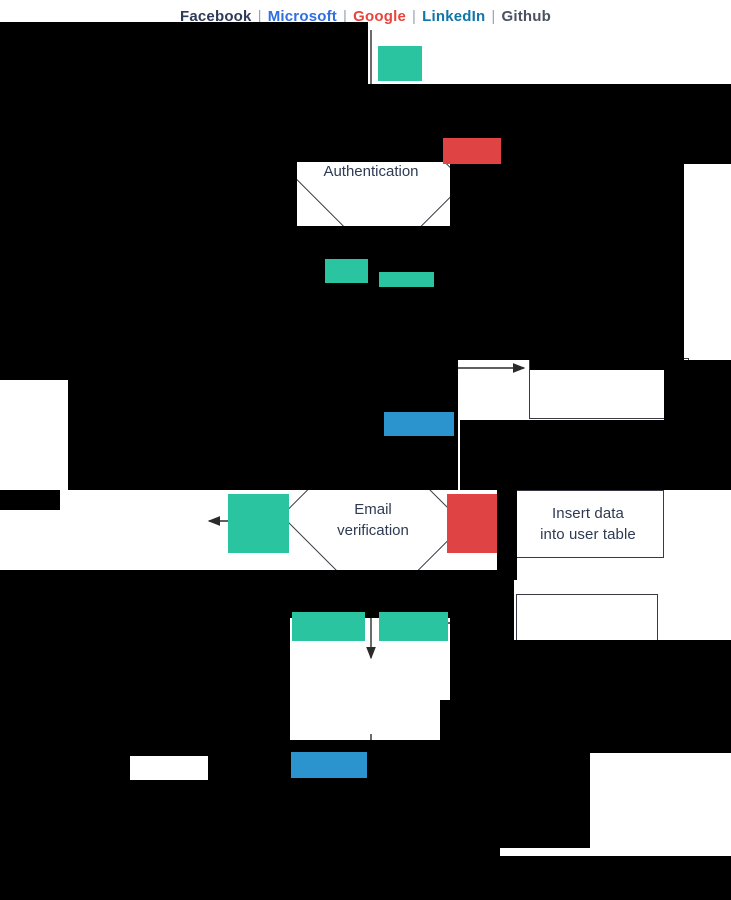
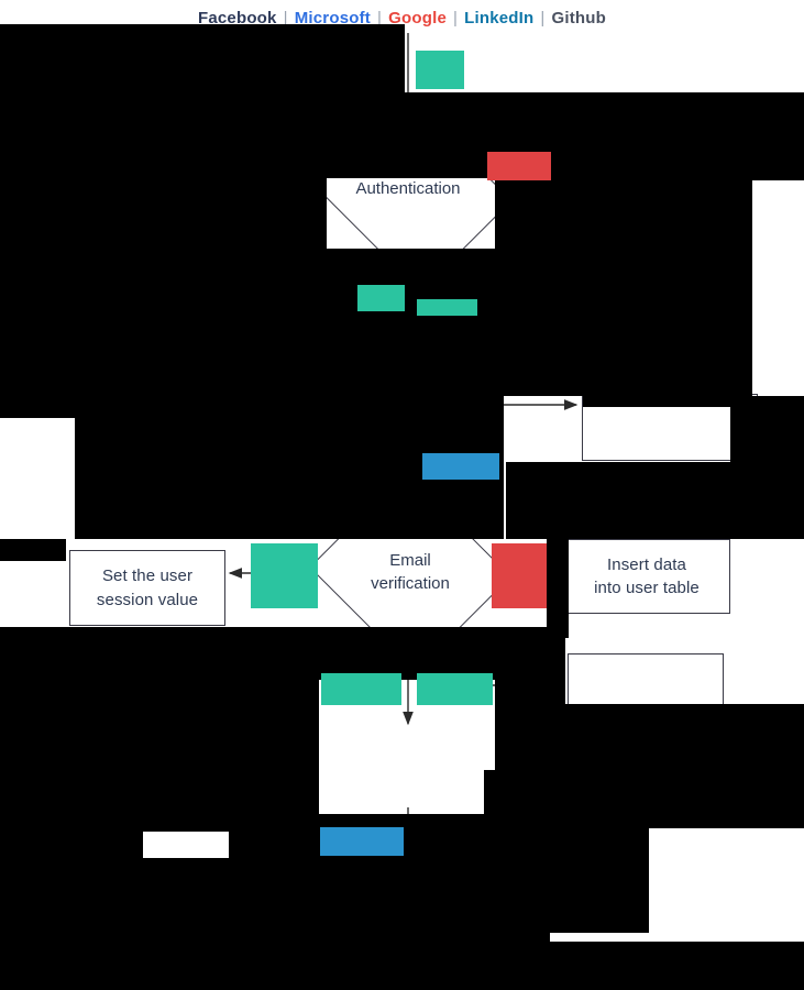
  Facebook | Microsoft | Google | LinkedIn | Github
  Authentication
  Email
  verification
+ Set the user
+ session value
  Insert data
  into user table
